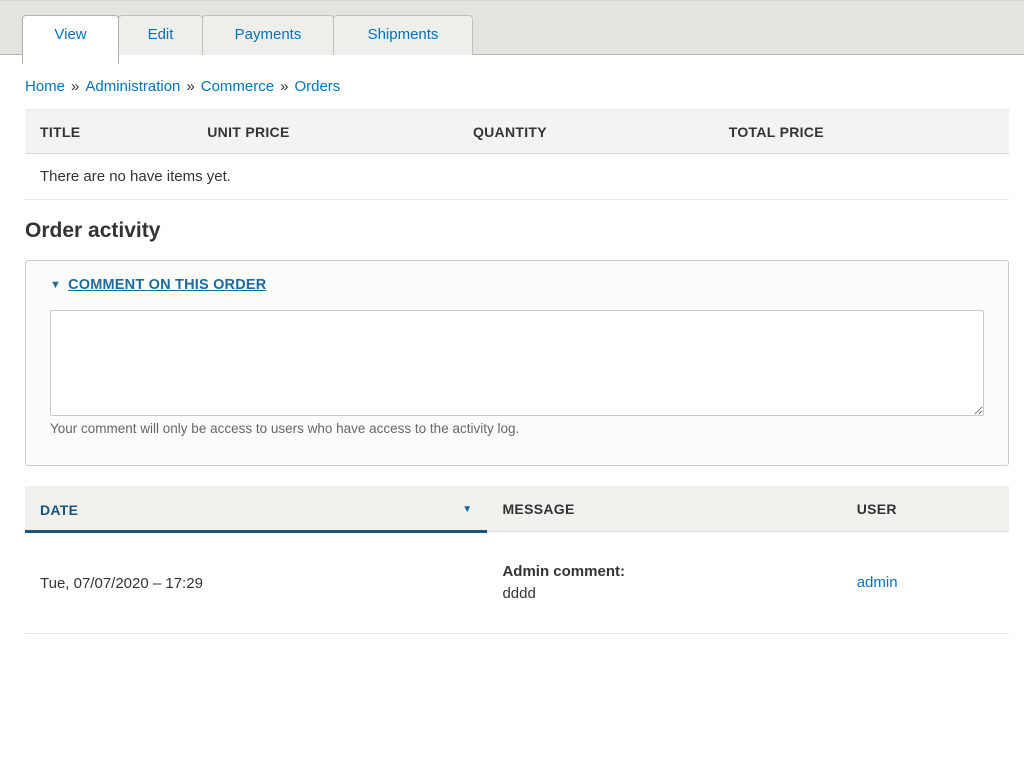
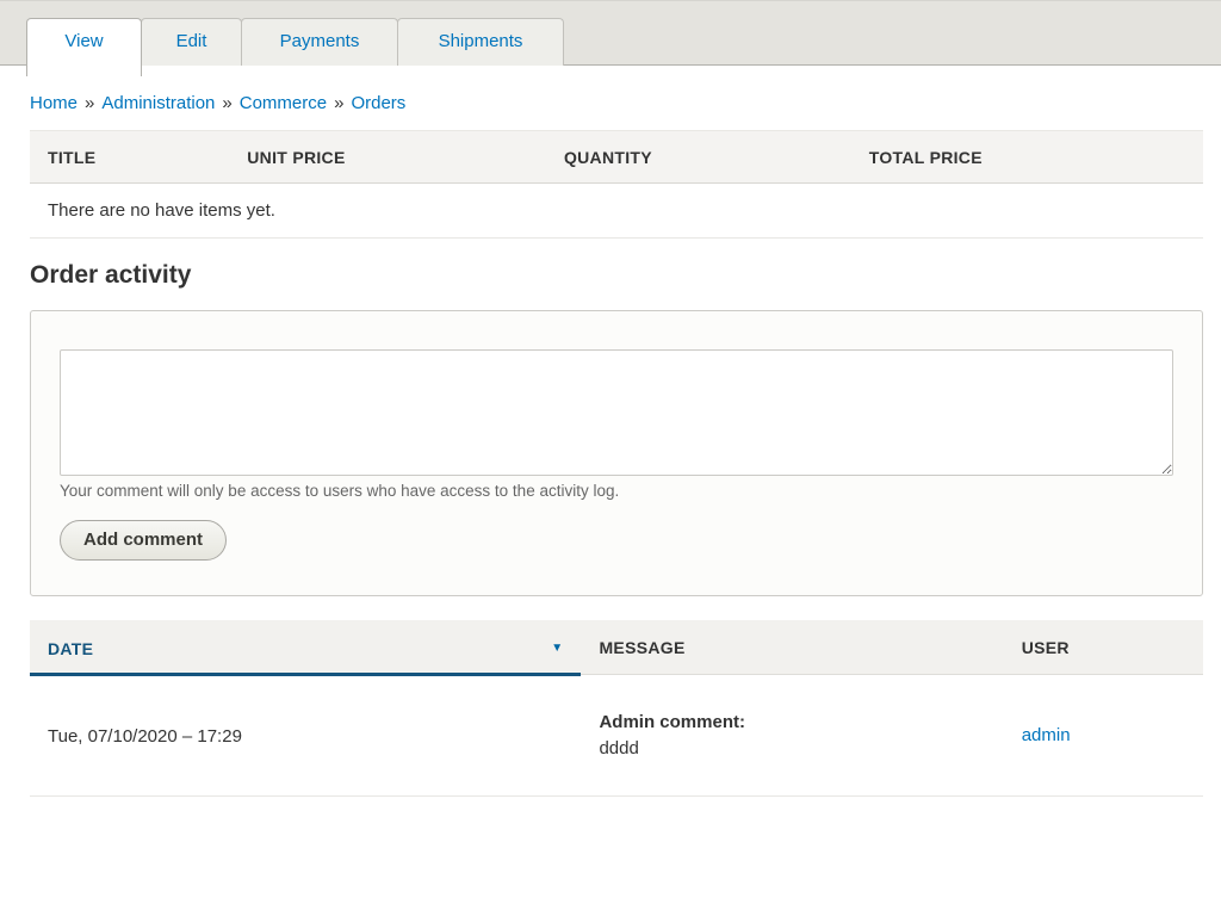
  View
  Edit
  Payments
  Shipments
  Home » Administration » Commerce » Orders
  TITLE	UNIT PRICE	QUANTITY	TOTAL PRICE
  There are no have items yet.
  Order activity
- ▼ COMMENT ON THIS ORDER
  Your comment will only be access to users who have access to the activity log.
+ Add comment
  DATE ▼	MESSAGE	USER
- Tue, 07/07/2020 – 17:29	Admin comment: dddd	admin
+ Tue, 07/10/2020 – 17:29	Admin comment: dddd	admin
